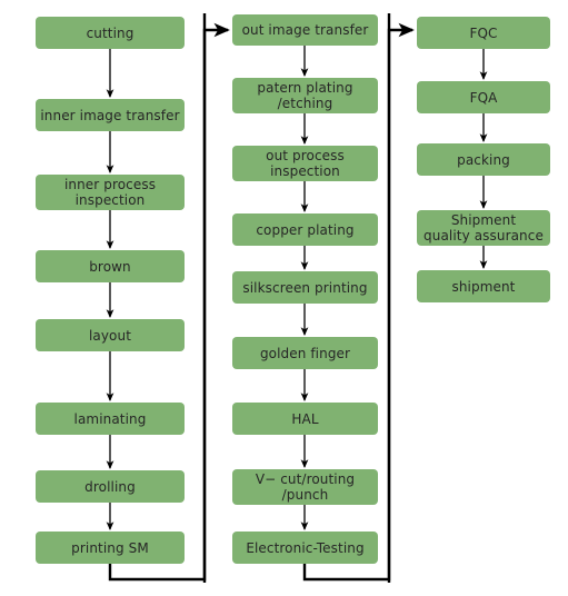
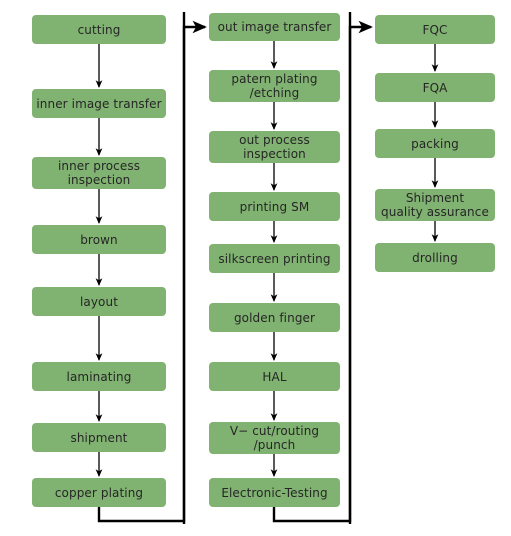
  cutting
  inner image transfer
  inner process
  inspection
  brown
  layout
  laminating
- drolling
+ shipment
- printing SM
+ copper plating
  out image transfer
  patern plating
  /etching
  out process
  inspection
- copper plating
+ printing SM
  silkscreen printing
  golden finger
  HAL
  V− cut/routing
  /punch
  Electronic-Testing
  FQC
  FQA
  packing
  Shipment
  quality assurance
- shipment
+ drolling
